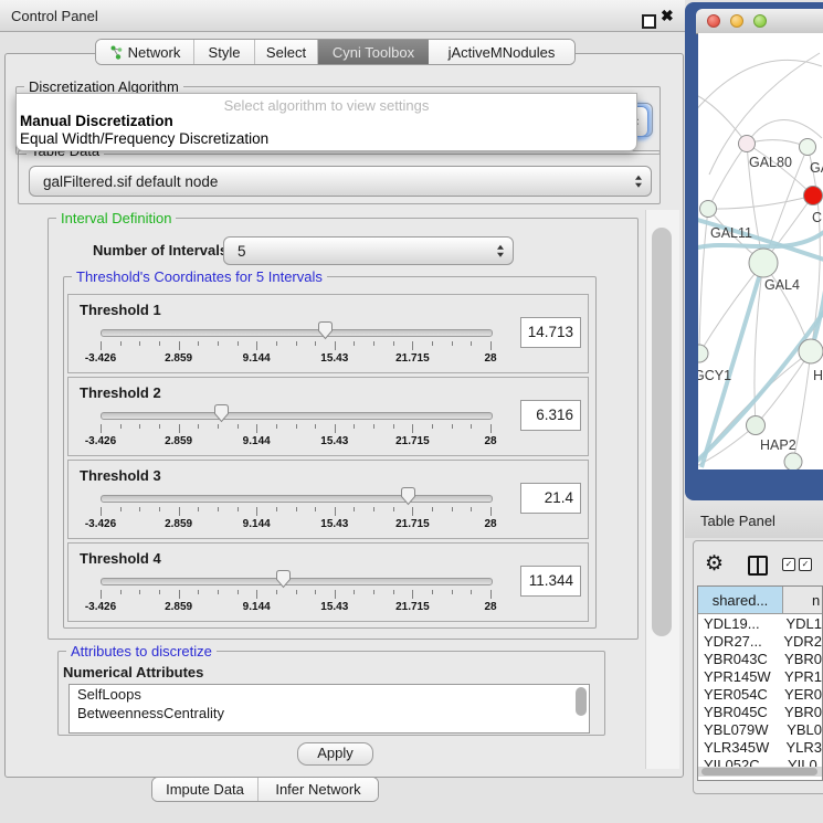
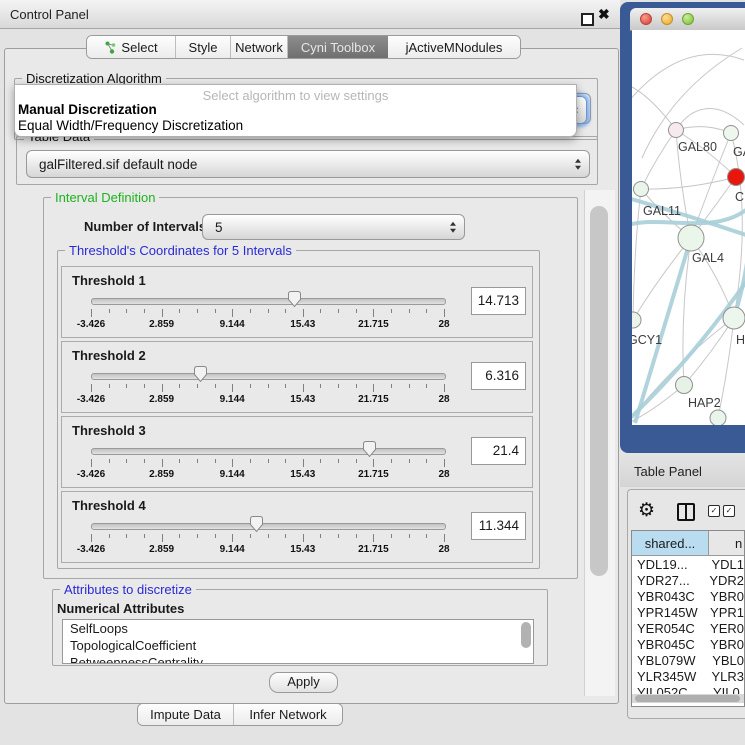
  Control Panel
  ✖
- Network
+ Select
  Style
- Select
+ Network
  Cyni Toolbox
  jActiveMNodules
  Discretization Algorithm
  Select algorithm to view settings
  Manual Discretization
  Equal Width/Frequency Discretization
  galFiltered.sif default node
  Interval Definition
  Number of Interval
  5
  Threshold's Coordinates for 5 Intervals
  Threshold 1
  -3.426
  2.859
  9.144
  15.43
  21.715
  28
  14.713
  Threshold 2
  -3.426
  2.859
  9.144
  15.43
  21.715
  28
  6.316
  Threshold 3
  -3.426
  2.859
  9.144
  15.43
  21.715
  28
  21.4
  Threshold 4
  -3.426
  2.859
  9.144
  15.43
  21.715
  28
  11.344
  Attributes to discretize
  Numerical Attributes
  SelfLoops
+ TopologicalCoefficient
  BetweennessCentrality
  Apply
  Impute Data
  Infer Network
  GAL80
  C
  GAL11
  GAL4
  GCY1
  H
  HAP2
  Table Panel
  ⚙
  ✓
  ✓
  shared...
  n
  YDL19...
  YDL1
  YDR27...
  YDR2
  YBR043C
  YBR0
  YPR145W
  YPR1
  YER054C
  YER0
  YBR045C
  YBR0
  YBL079W
  YBL0
  YLR345W
  YLR3
  YIL052C
  YIL0
